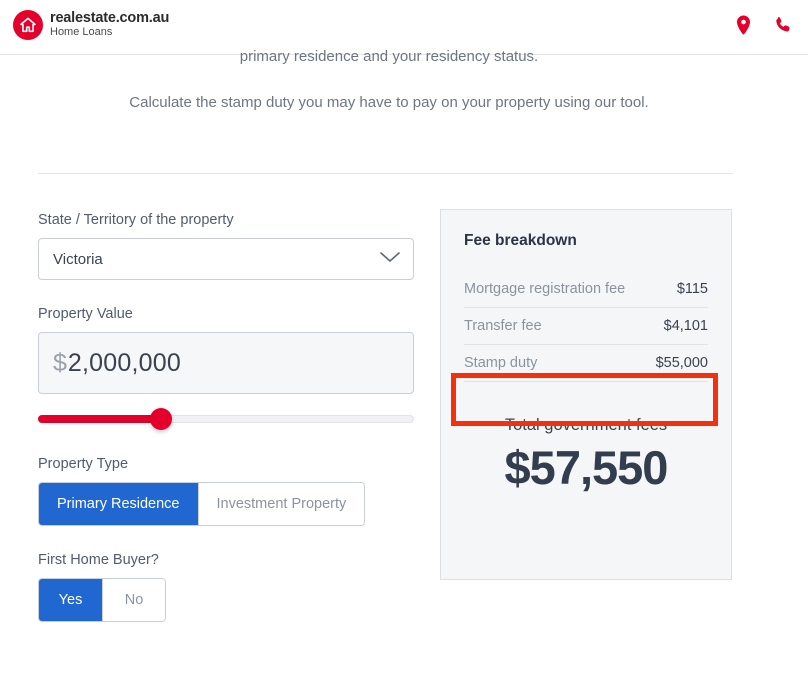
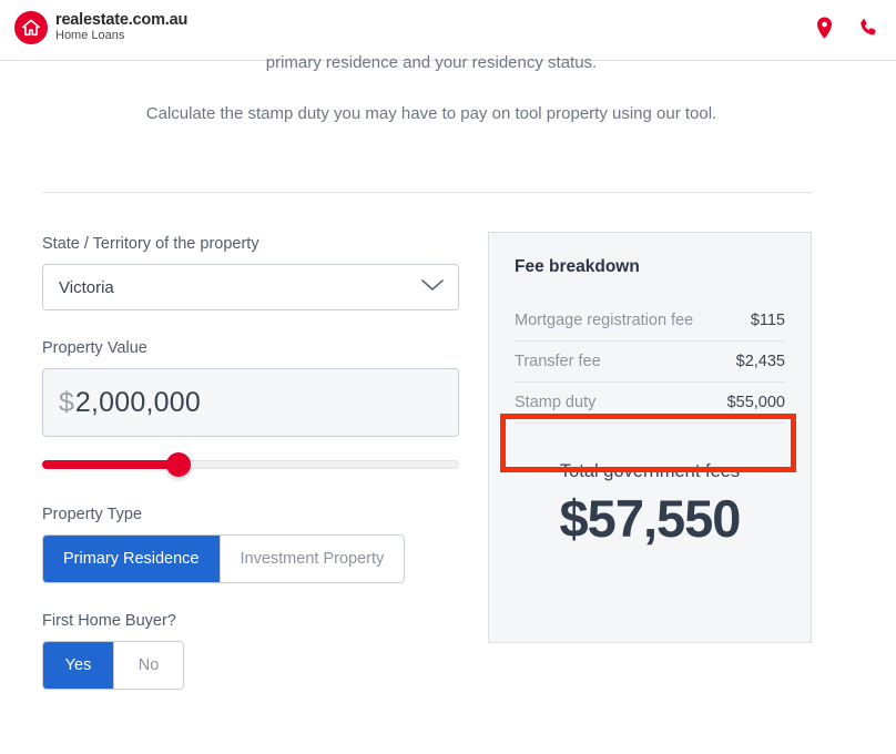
  realestate.com.au
  Home Loans
  primary residence and your residency status.
- Calculate the stamp duty you may have to pay on your property using our tool.
+ Calculate the stamp duty you may have to pay on tool property using our tool.
  State / Territory of the property
  Victoria
  Property Value
  $
  2,000,000
  Property Type
  Primary Residence
  Investment Property
  First Home Buyer?
  Yes
  No
  Fee breakdown
  Mortgage registration fee
  $115
  Transfer fee
- $4,101
+ $2,435
  Stamp duty
  $55,000
  Total government fees
  $57,550
